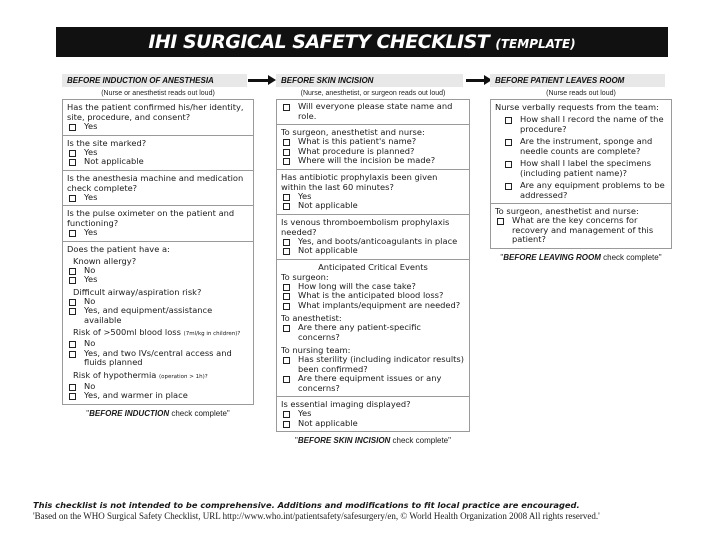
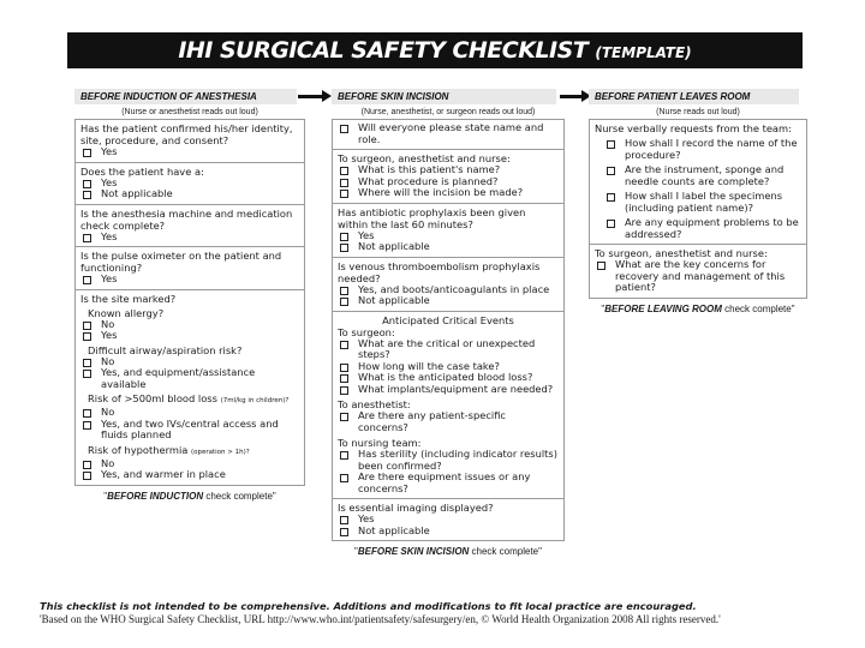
  IHI SURGICAL SAFETY CHECKLIST (TEMPLATE)
  BEFORE INDUCTION OF ANESTHESIA
  Has the patient confirmed his/her identity, site, procedure, and consent?
  Yes
- Is the site marked?
+ Does the patient have a:
  Yes
  Not applicable
  Is the anesthesia machine and medication check complete?
  Yes
  Is the pulse oximeter on the patient and functioning?
  Yes
- Does the patient have a:
+ Is the site marked?
  Known allergy?
  No
  Yes
  Difficult airway/aspiration risk?
  No
  Yes, and equipment/assistance available
  No
  Yes, and two IVs/central access and fluids planned
  No
  Yes, and warmer in place
  "BEFORE INDUCTION check complete"
  BEFORE SKIN INCISION
  Will everyone please state name and role.
  To surgeon, anesthetist and nurse:
  What is this patient's name?
  What procedure is planned?
  Where will the incision be made?
  Has antibiotic prophylaxis been given within the last 60 minutes?
  Yes
  Not applicable
  Is venous thromboembolism prophylaxis needed?
  Yes, and boots/anticoagulants in place
  Not applicable
  Anticipated Critical Events
  To surgeon:
+ What are the critical or unexpected steps?
  How long will the case take?
  What is the anticipated blood loss?
  What implants/equipment are needed?
  To anesthetist:
  Are there any patient-specific concerns?
  To nursing team:
  Has sterility (including indicator results) been confirmed?
  Are there equipment issues or any concerns?
  Is essential imaging displayed?
  Yes
  Not applicable
  "BEFORE SKIN INCISION check complete"
  BEFORE PATIENT LEAVES ROOM
  Nurse verbally requests from the team:
  How shall I record the name of the procedure?
  Are the instrument, sponge and needle counts are complete?
  How shall I label the specimens (including patient name)?
  Are any equipment problems to be addressed?
  To surgeon, anesthetist and nurse:
  What are the key concerns for recovery and management of this patient?
  "BEFORE LEAVING ROOM check complete"
  This checklist is not intended to be comprehensive. Additions and modifications to fit local practice are encouraged.
  'Based on the WHO Surgical Safety Checklist, URL http://www.who.int/patientsafety/safesurgery/en, © World Health Organization 2008 All rights reserved.'
